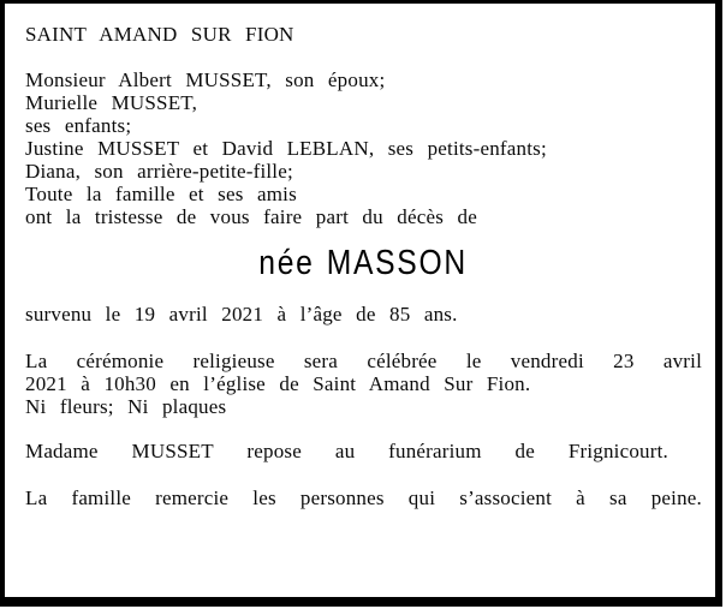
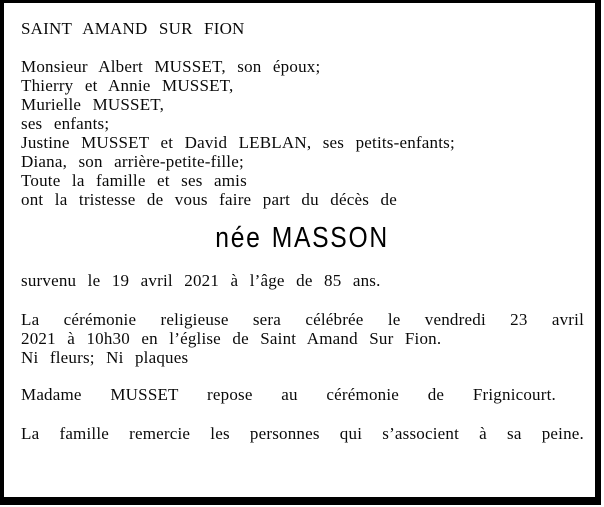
  SAINT AMAND SUR FION
  Monsieur Albert MUSSET, son époux;
+ Thierry et Annie MUSSET,
  Murielle MUSSET,
  ses enfants;
  Justine MUSSET et David LEBLAN, ses petits-enfants;
  Diana, son arrière-petite-fille;
  Toute la famille et ses amis
  ont la tristesse de vous faire part du décès de
  née MASSON
  survenu le 19 avril 2021 à l’âge de 85 ans.
  La cérémonie religieuse sera célébrée le vendredi 23 avril
  2021 à 10h30 en l’église de Saint Amand Sur Fion.
  Ni fleurs; Ni plaques
- Madame MUSSET repose au funérarium de Frignicourt.
+ Madame MUSSET repose au cérémonie de Frignicourt.
  La famille remercie les personnes qui s’associent à sa peine.
